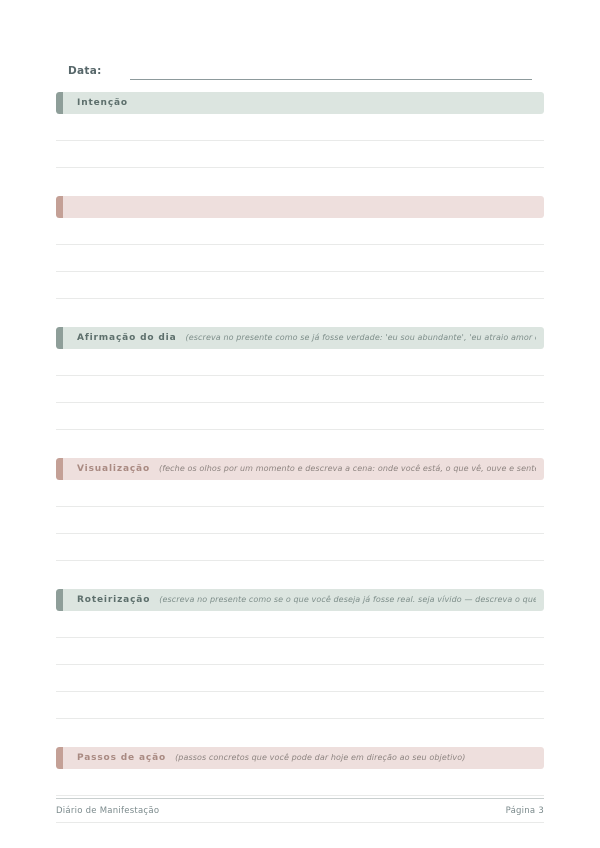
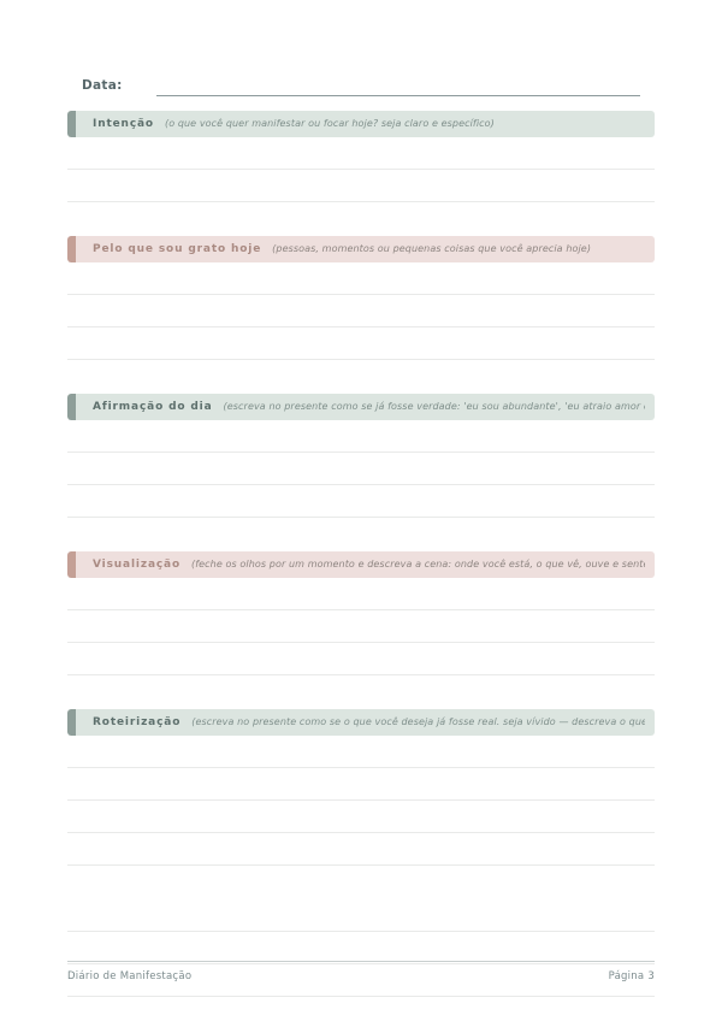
  Data:
  Intenção
+ (o que você quer manifestar ou focar hoje? seja claro e específico)
+ Pelo que sou grato hoje
+ (pessoas, momentos ou pequenas coisas que você aprecia hoje)
  Afirmação do dia
  (escreva no presente como se já fosse verdade: 'eu sou abundante', 'eu atraio amor
  Visualização
  (feche os olhos por um momento e descreva a cena: onde você está, o que vê, ouve e sent
  Roteirização
  (escreva no presente como se o que você deseja já fosse real. seja vívido — descreva o que
- Passos de ação
- (passos concretos que você pode dar hoje em direção ao seu objetivo)
  Diário de Manifestação
  Página 3
